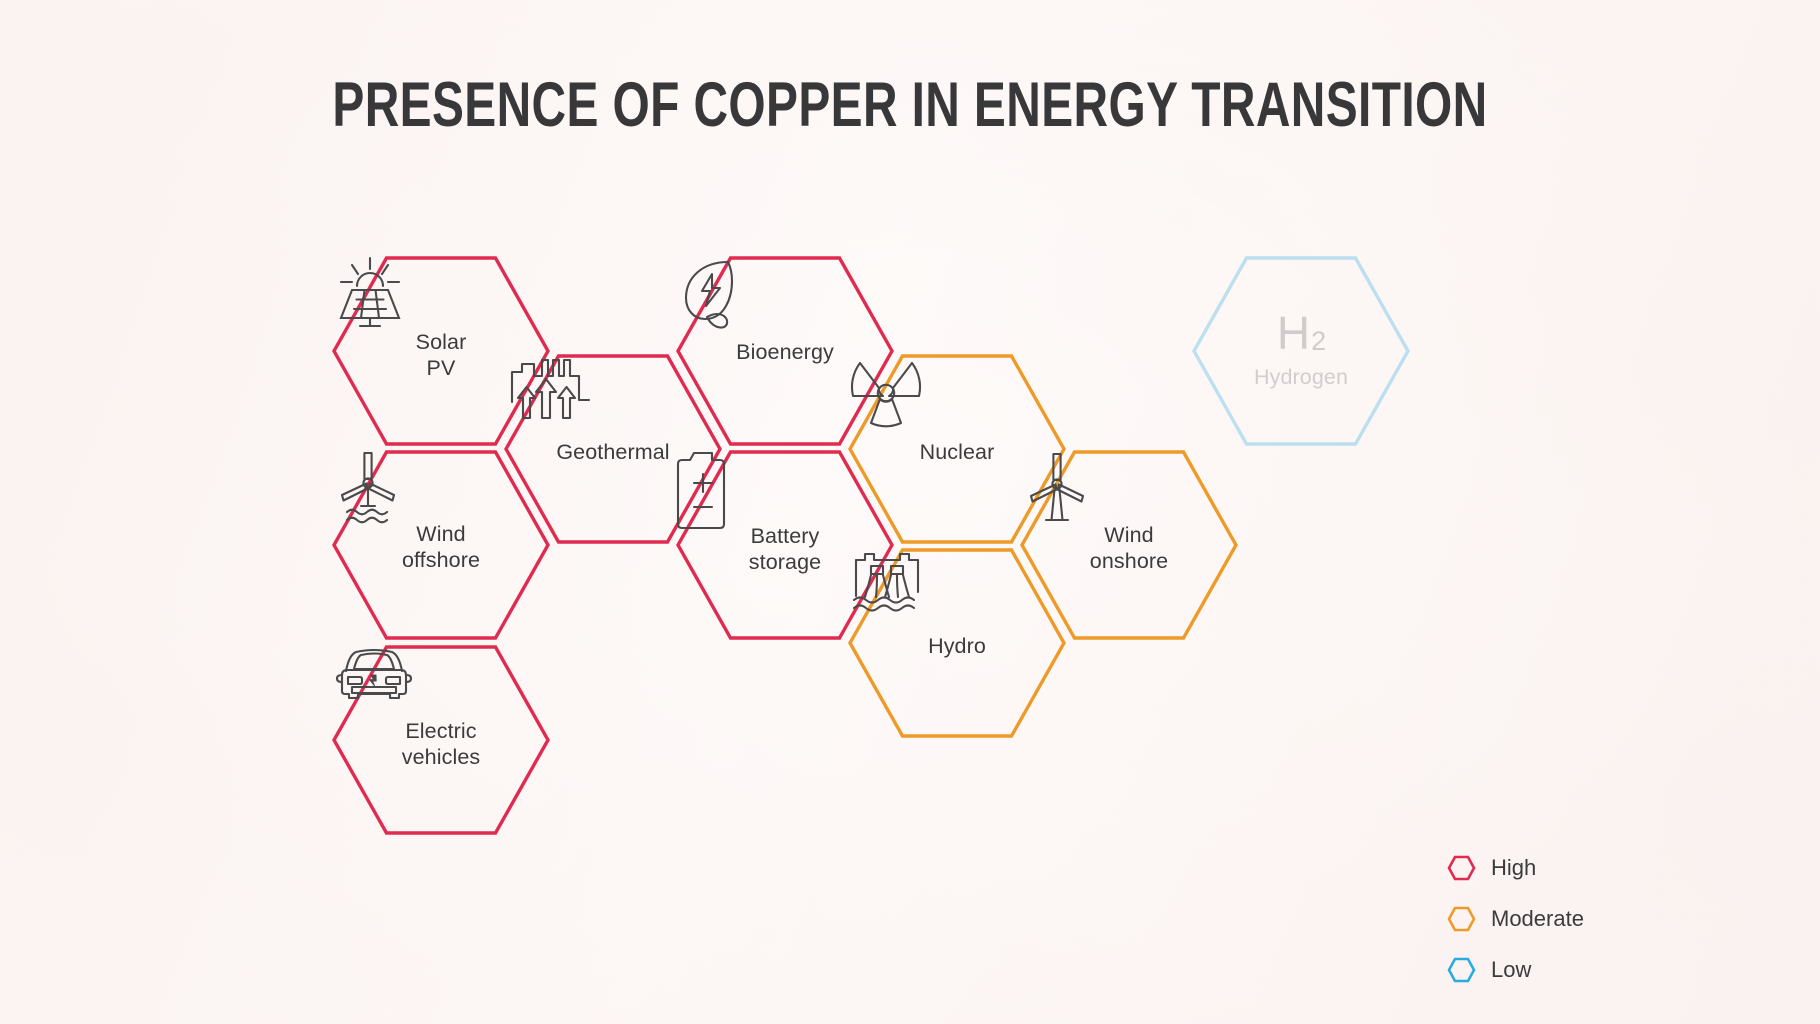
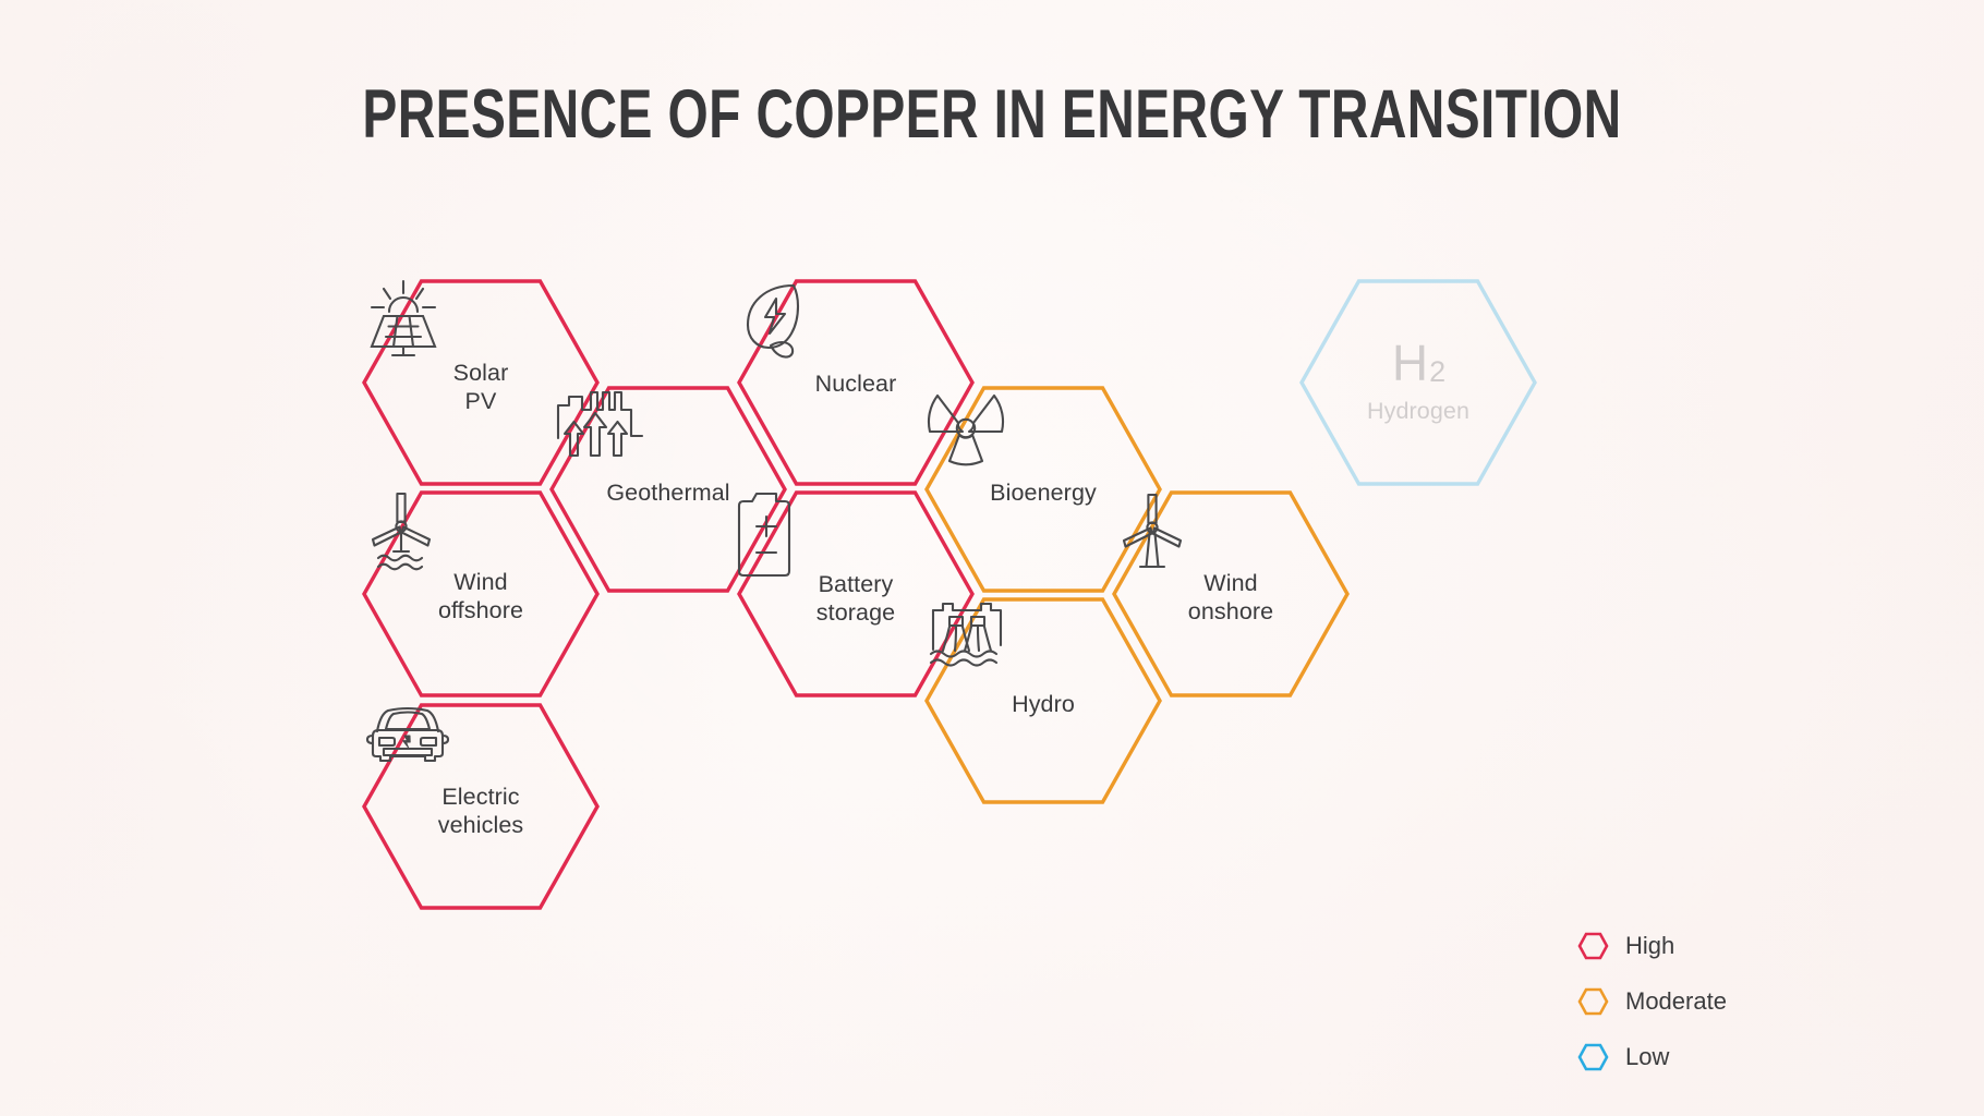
  PRESENCE OF COPPER IN ENERGY TRANSITION
  Solar
  PV
  Wind
  offshore
  Electric
  vehicles
  Geothermal
- Bioenergy
+ Nuclear
  Battery
  storage
- Nuclear
+ Bioenergy
  Hydro
  Wind
  onshore
  H
  2
  Hydrogen
  High
  Moderate
  Low
